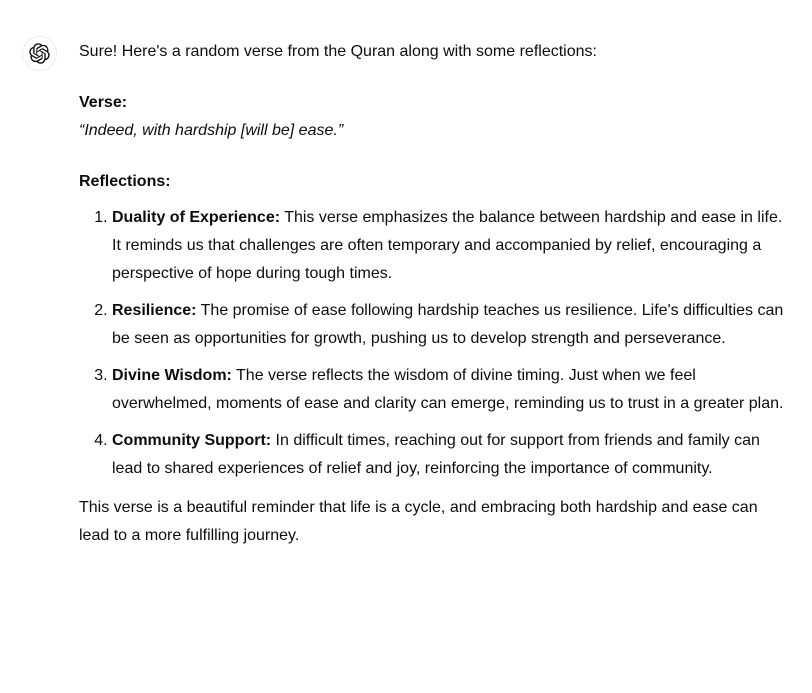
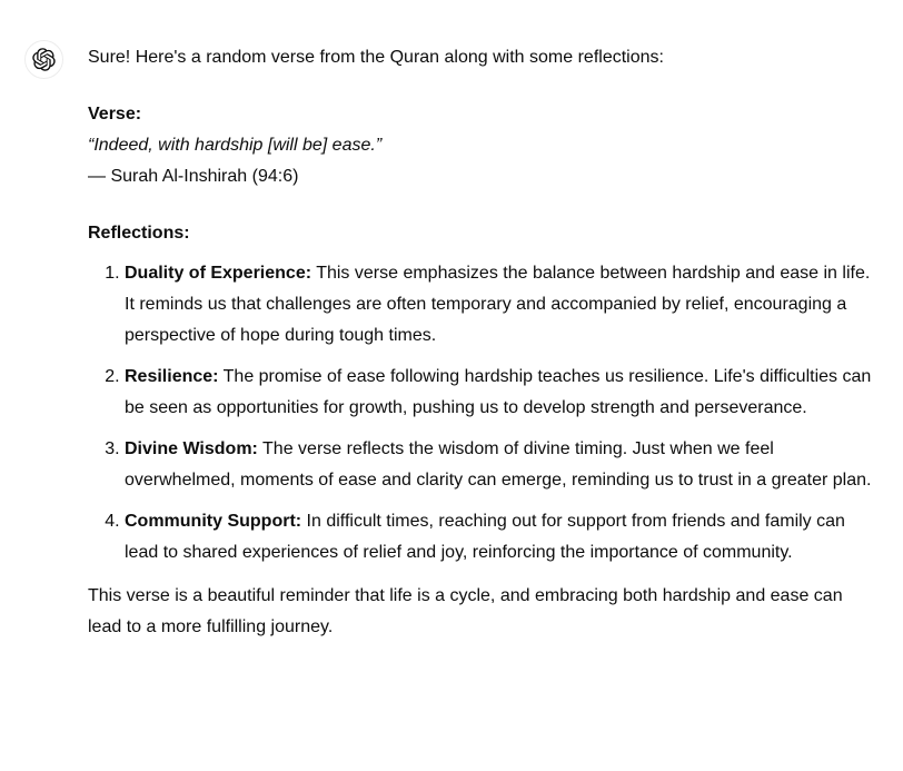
  Sure! Here's a random verse from the Quran along with some reflections:
  Verse:
  “Indeed, with hardship [will be] ease.”
+ — Surah Al-Inshirah (94:6)
  Reflections:
  Duality of Experience: This verse emphasizes the balance between hardship and ease in life. It reminds us that challenges are often temporary and accompanied by relief, encouraging a perspective of hope during tough times.
  Resilience: The promise of ease following hardship teaches us resilience. Life's difficulties can be seen as opportunities for growth, pushing us to develop strength and perseverance.
  Divine Wisdom: The verse reflects the wisdom of divine timing. Just when we feel overwhelmed, moments of ease and clarity can emerge, reminding us to trust in a greater plan.
  Community Support: In difficult times, reaching out for support from friends and family can lead to shared experiences of relief and joy, reinforcing the importance of community.
  This verse is a beautiful reminder that life is a cycle, and embracing both hardship and ease can lead to a more fulfilling journey.
